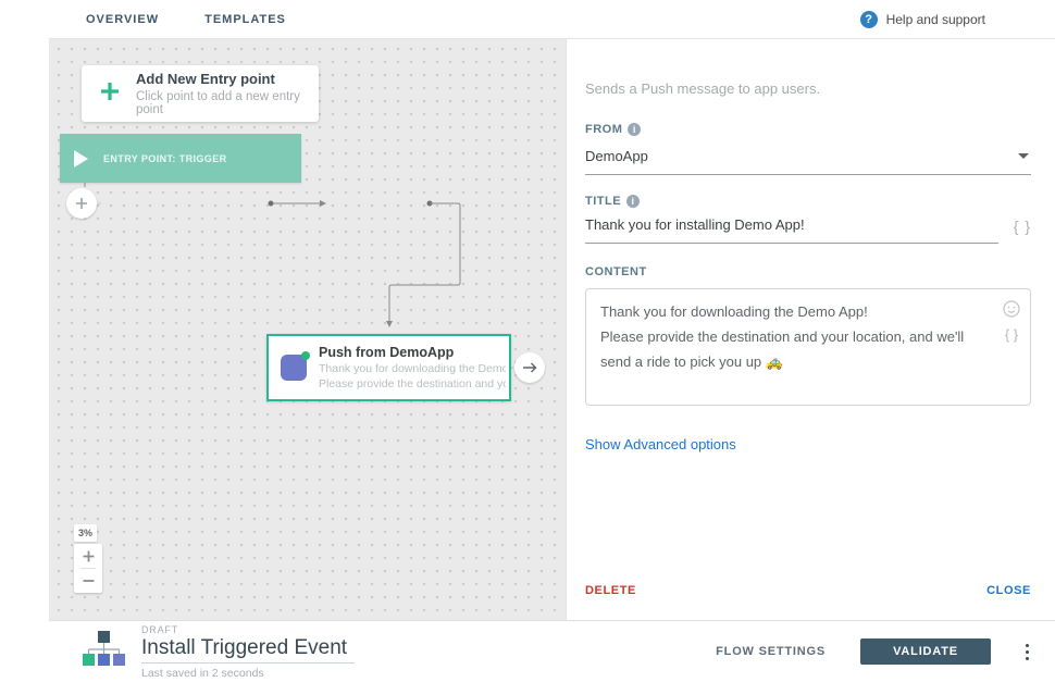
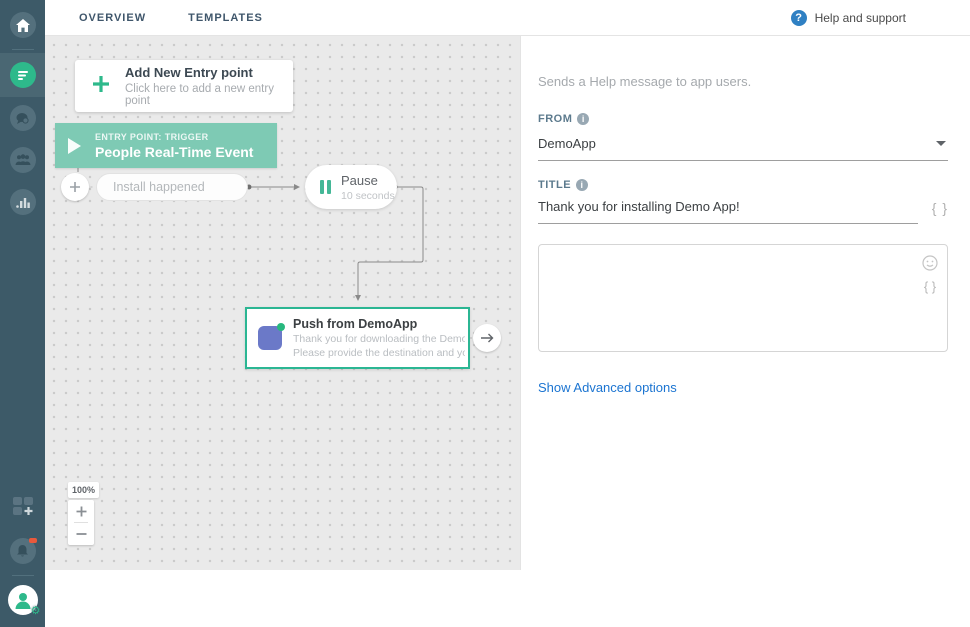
+ ⚙
  OVERVIEW
  TEMPLATES
  ?
  Help and support
  Add New Entry point
- Click point to add a new entry point
+ Click here to add a new entry point
  ENTRY POINT: TRIGGER
+ People Real-Time Event
+ Install happened
+ Pause
+ 10 seconds
  Push from DemoApp
  Thank you for downloading the Demo
  Please provide the destination and y
- 3%
+ 100%
- Sends a Push message to app users.
+ Sends a Help message to app users.
  FROM
  i
  DemoApp
  TITLE
  i
  Thank you for installing Demo App!
  { }
- CONTENT
- Thank you for downloading the Demo App!
- Please provide the destination and your location, and we'll send a ride to pick you up 🚕
  { }
  Show Advanced options
- DELETE
- CLOSE
- DRAFT
- Install Triggered Event
- Last saved in 2 seconds
- FLOW SETTINGS
- VALIDATE
